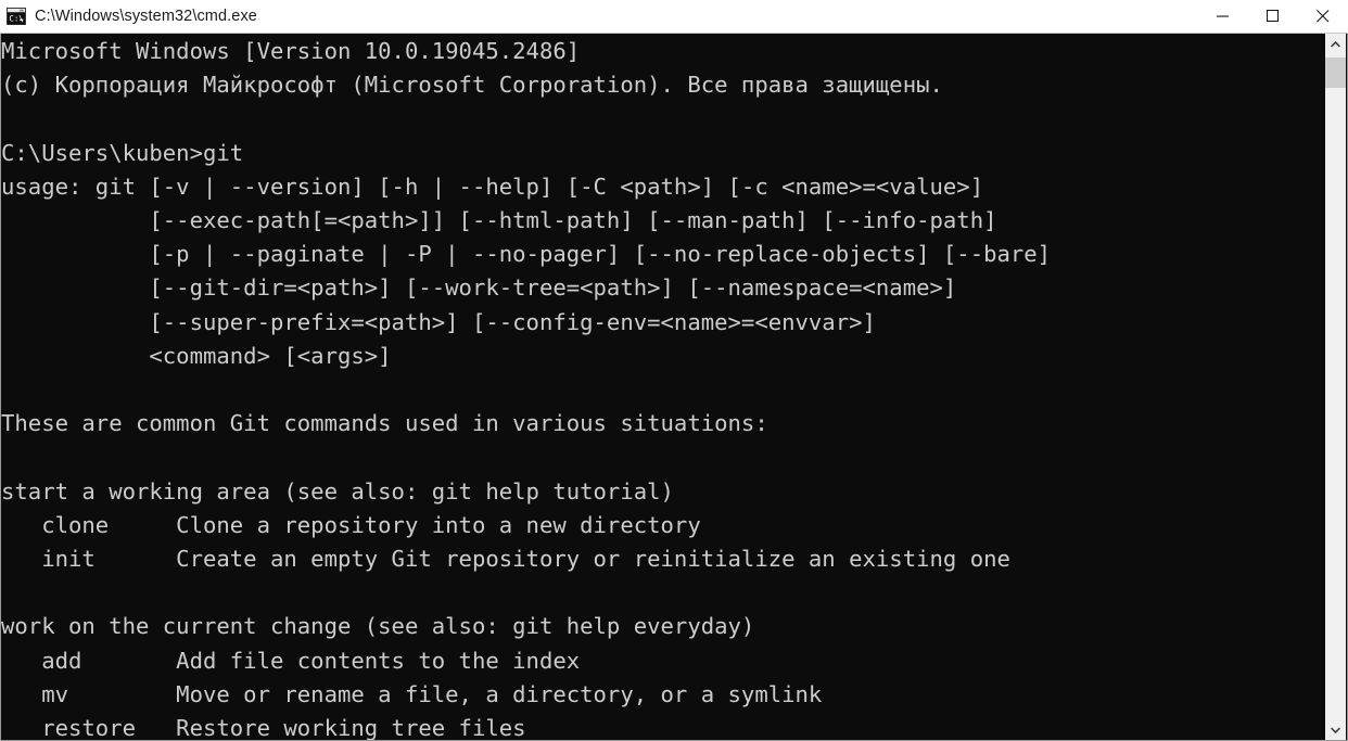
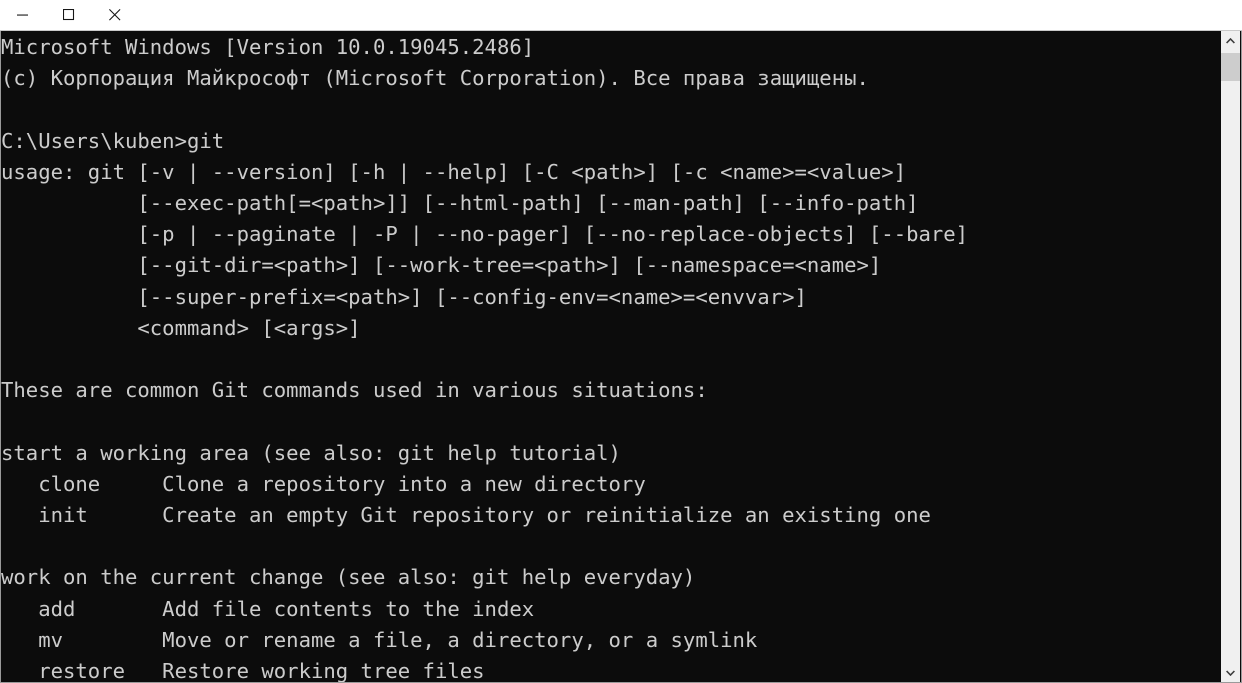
- C:\
- C:\Windows\system32\cmd.exe
  Microsoft Windows [Version 10.0.19045.2486]
  (c) Корпорация Майкрософт (Microsoft Corporation). Все права защищены.
  C:\Users\kuben>git
  usage: git [-v | --version] [-h | --help] [-C <path>] [-c <name>=<value>]
  [--exec-path[=<path>]] [--html-path] [--man-path] [--info-path]
  [-p | --paginate | -P | --no-pager] [--no-replace-objects] [--bare]
  [--git-dir=<path>] [--work-tree=<path>] [--namespace=<name>]
  [--super-prefix=<path>] [--config-env=<name>=<envvar>]
  <command> [<args>]
  These are common Git commands used in various situations:
  start a working area (see also: git help tutorial)
  clone Clone a repository into a new directory
  init Create an empty Git repository or reinitialize an existing one
  work on the current change (see also: git help everyday)
  add Add file contents to the index
  mv Move or rename a file, a directory, or a symlink
  restore Restore working tree files
